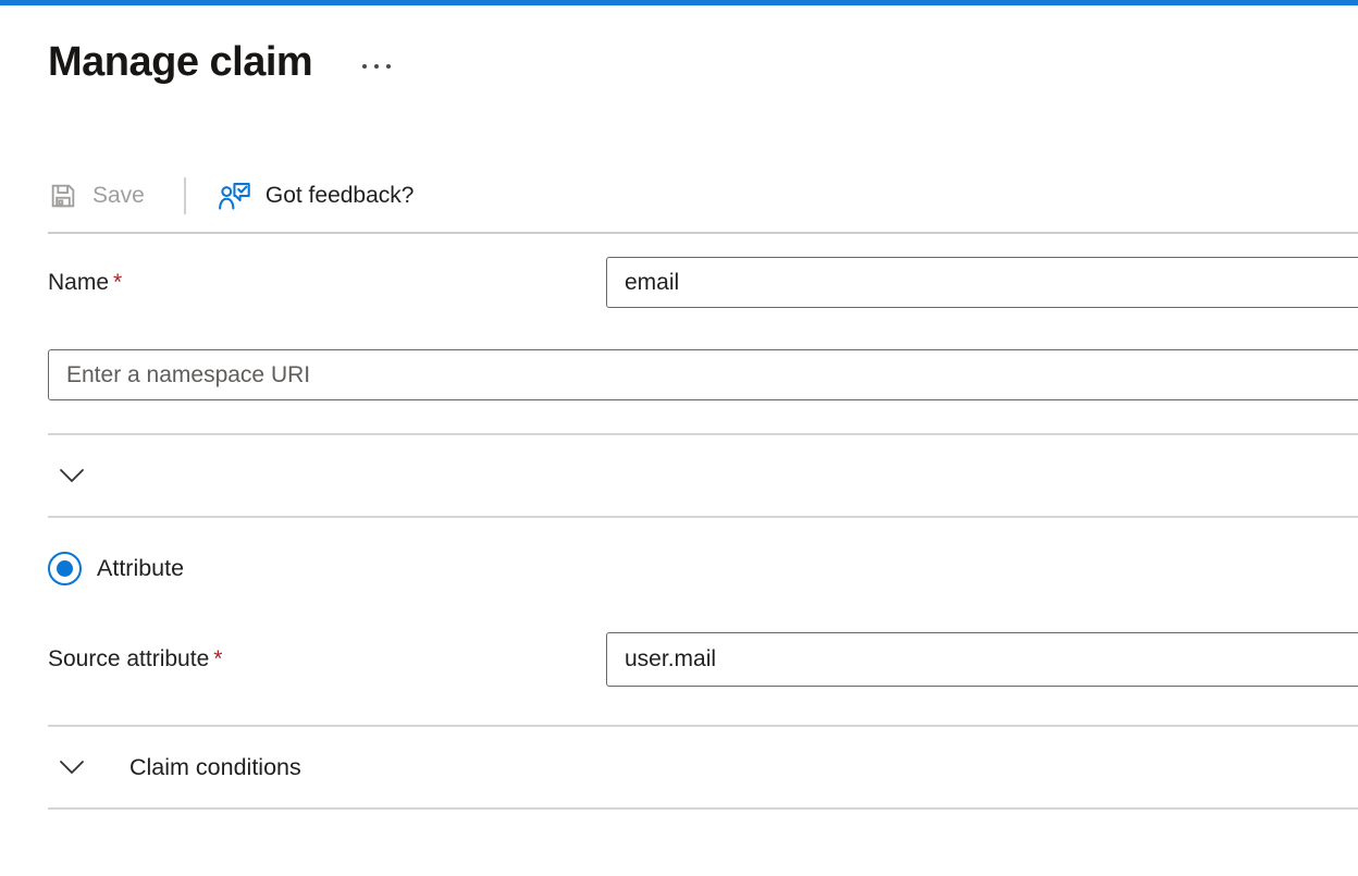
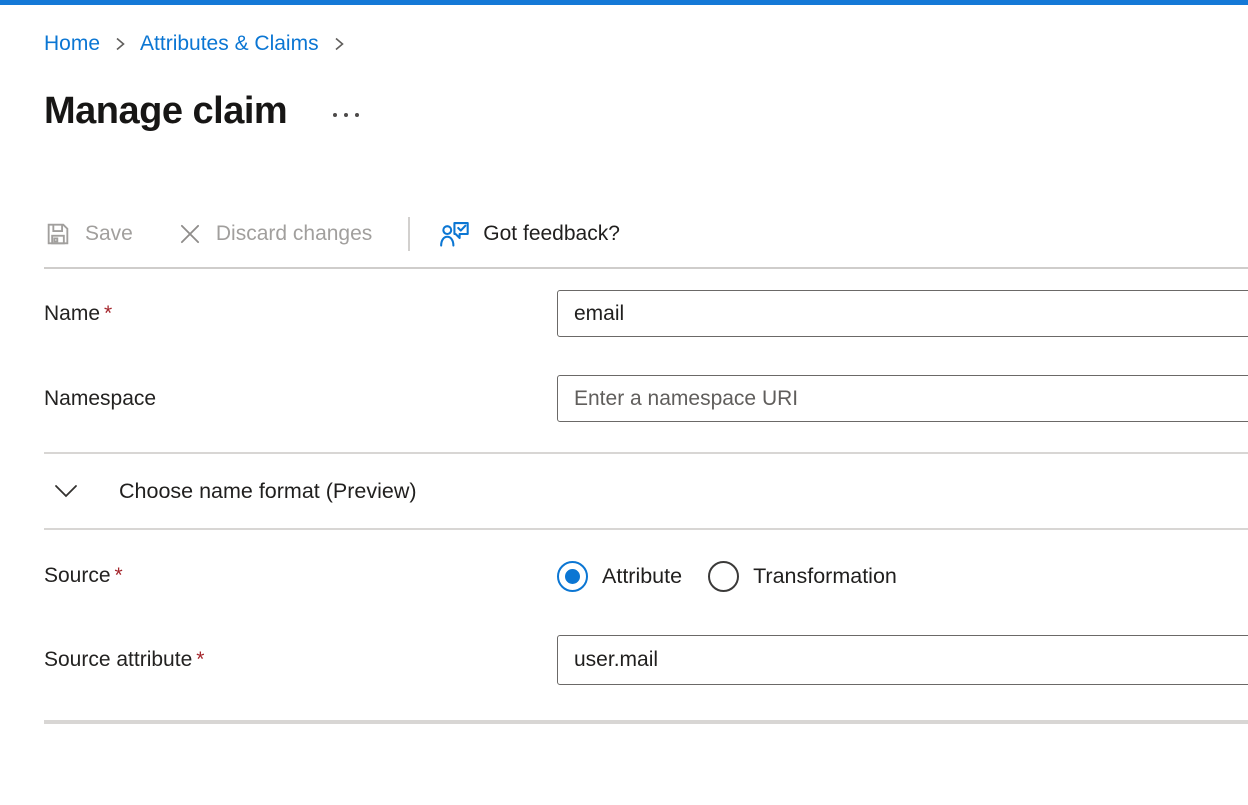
+ Home
+ Attributes & Claims
  Manage claim
  Save
+ Discard changes
  Got feedback?
  Name *
  email
+ Namespace
  Enter a namespace URI
+ Choose name format (Preview)
+ Source *
  Attribute
+ Transformation
  Source attribute *
  user.mail
- Claim conditions
